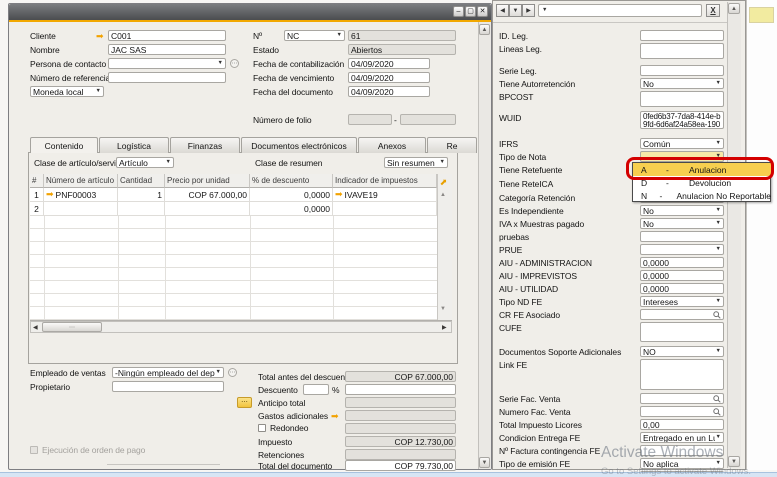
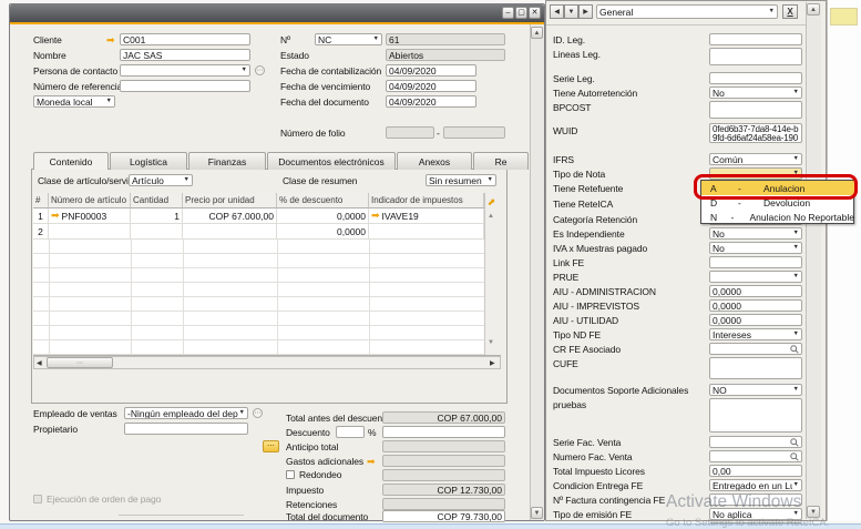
  Cliente
  ➡
  C001
  Nombre
  JAC SAS
  Persona de contacto
  Número de referenci
  Moneda local
  Nº
  NC
  61
  Estado
  Abiertos
  Fecha de contabilización
  04/09/2020
  Fecha de vencimiento
  04/09/2020
  Fecha del documento
  04/09/2020
  Número de folio
  -
  Contenido
  Logística
  Finanzas
  Documentos electrónicos
  Anexos
  Re
  Clase de artículo/servi
  Artículo
  Clase de resumen
  Sin resumen
  #
  Número de artículo
  Cantidad
  Precio por unidad
  % de descuento
  Indicador de impuestos
  1
  ➡
  PNF00003
  1
  COP 67.000,00
  0,0000
  ➡
  IVAVE19
  2
  0,0000
  Empleado de ventas
  -Ningún empleado del dep
  Propietario
  Ejecución de orden de pago
  Total antes del descuen
  COP 67.000,00
  Descuento
  %
  ...
  Anticipo total
  Gastos adicionales
  ➡
  Redondeo
  Impuesto
  COP 12.730,00
  Retenciones
  Total del documento
  COP 79.730,00
+ General
  X
  ID. Leg.
  Lineas Leg.
  Serie Leg.
  Tiene Autorretención
  No
  BPCOST
  WUID
  0fed6b37-7da8-414e-b9fd-6d6af24a58ea-190
  IFRS
  Común
  Tipo de Nota
  Tiene Retefuente
  Tiene ReteICA
  Categoría Retención
  Es Independiente
  No
  IVA x Muestras pagado
  No
- pruebas
+ Link FE
  PRUE
  AIU - ADMINISTRACION
  0,0000
  AIU - IMPREVISTOS
  0,0000
  AIU - UTILIDAD
  0,0000
  Tipo ND FE
  Intereses
  CR FE Asociado
  CUFE
  Documentos Soporte Adicionales
  NO
- Link FE
+ pruebas
  Serie Fac. Venta
  Numero Fac. Venta
  Total Impuesto Licores
  0,00
  Condicion Entrega FE
  Entregado en un L
  Nº Factura contingencia FE
  Tipo de emisión FE
  No aplica
  A
  -
  Anulacion
  D
  -
  Devolucion
  N
  -
  Anulacion No Reportable
  Activate Windows
- Go to Settings to activate Windows.
+ Go to Settings to activate ReteICA.
